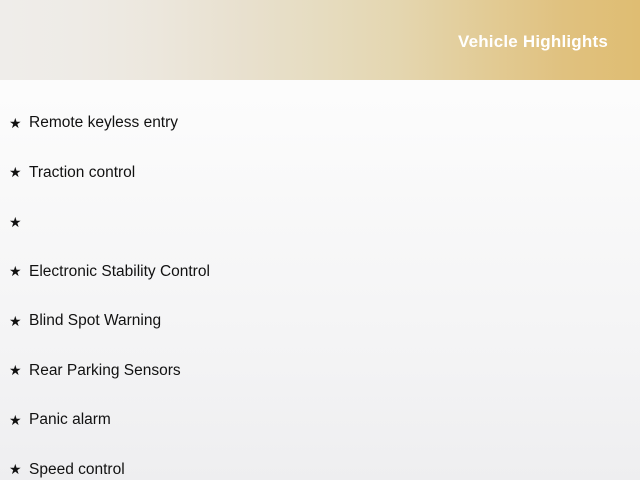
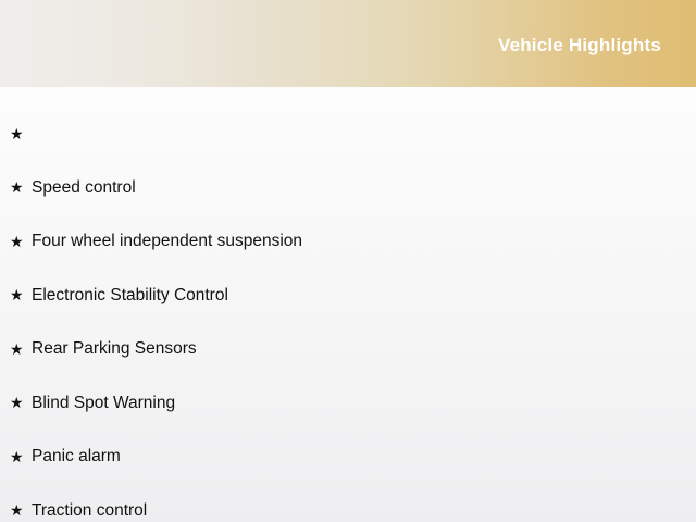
  Vehicle Highlights
  ★
- Remote keyless entry
  ★
- Traction control
+ Speed control
  ★
+ Four wheel independent suspension
  ★
  Electronic Stability Control
  ★
- Blind Spot Warning
+ Rear Parking Sensors
  ★
- Rear Parking Sensors
+ Blind Spot Warning
  ★
  Panic alarm
  ★
- Speed control
+ Traction control
